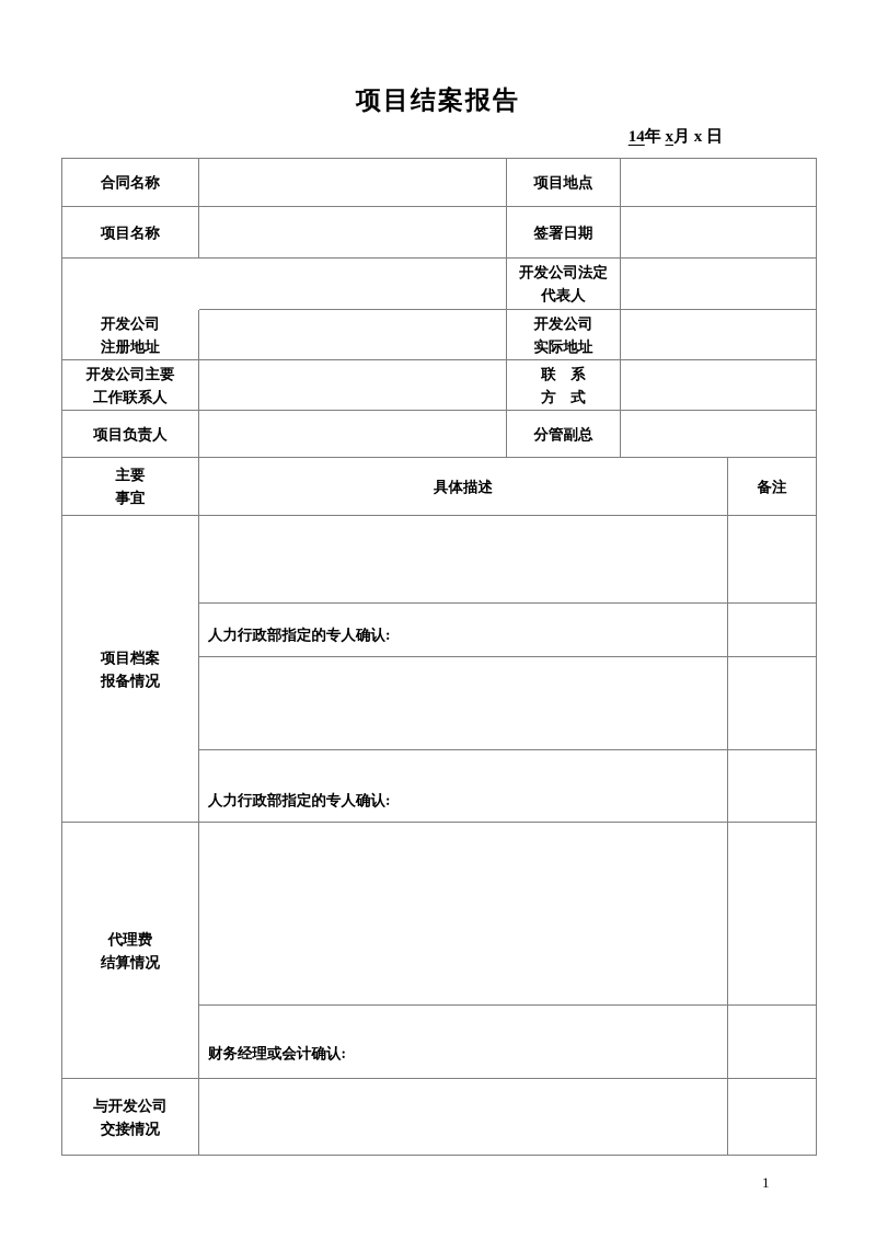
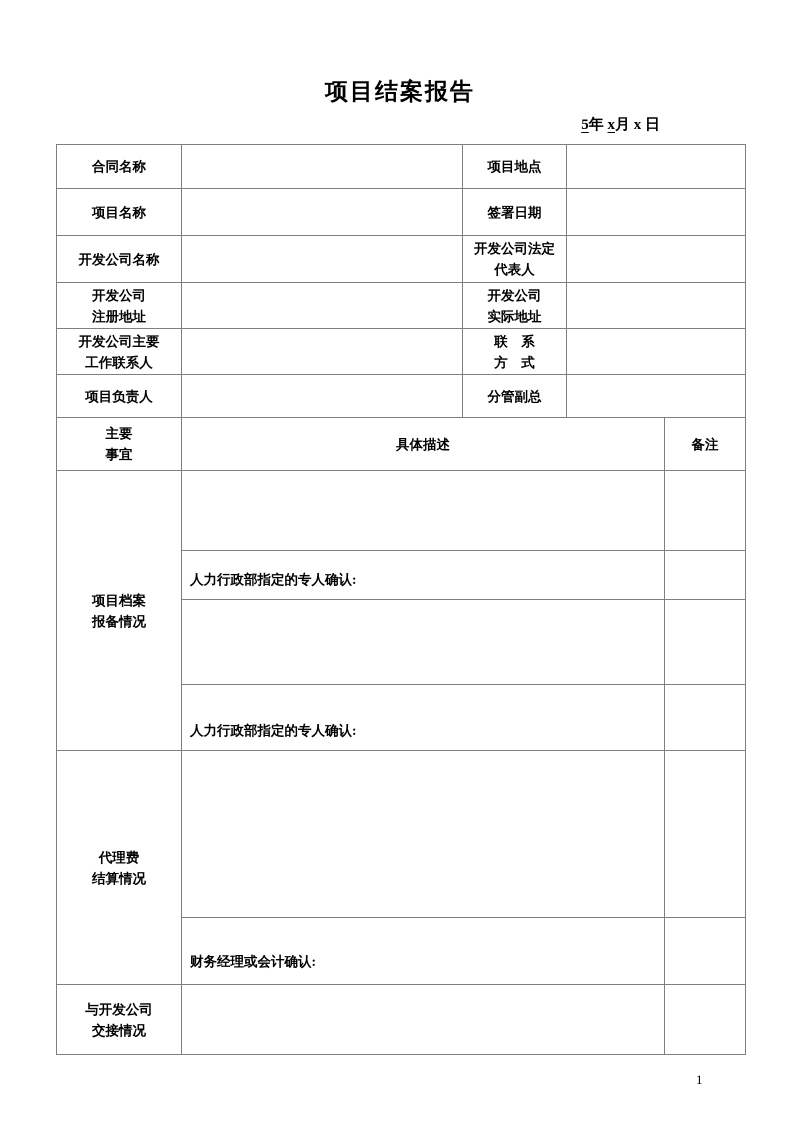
  项目结案报告
- 14年 x月 x 日
+ 5年 x月 x 日
  合同名称
  项目地点
  项目名称
  签署日期
+ 开发公司名称
  开发公司法定
  代表人
  开发公司
  注册地址
  开发公司
  实际地址
  开发公司主要
  工作联系人
  联 系
  方 式
  项目负责人
  分管副总
  主要
  事宜
  具体描述
  备注
  项目档案
  报备情况
  人力行政部指定的专人确认:
  人力行政部指定的专人确认:
  代理费
  结算情况
  财务经理或会计确认:
  与开发公司
  交接情况
  1
